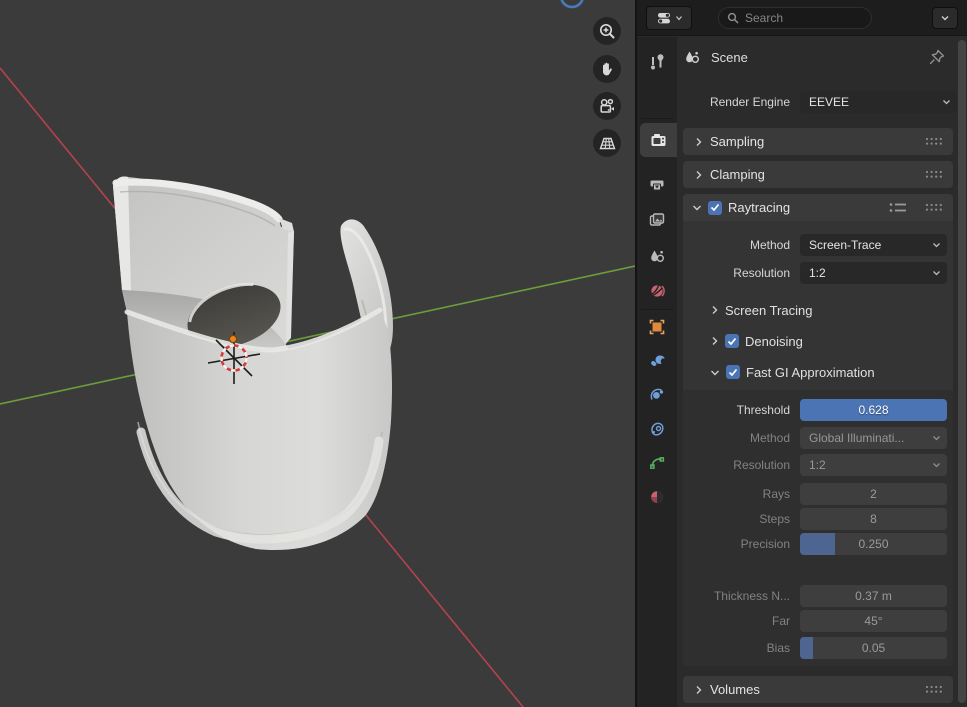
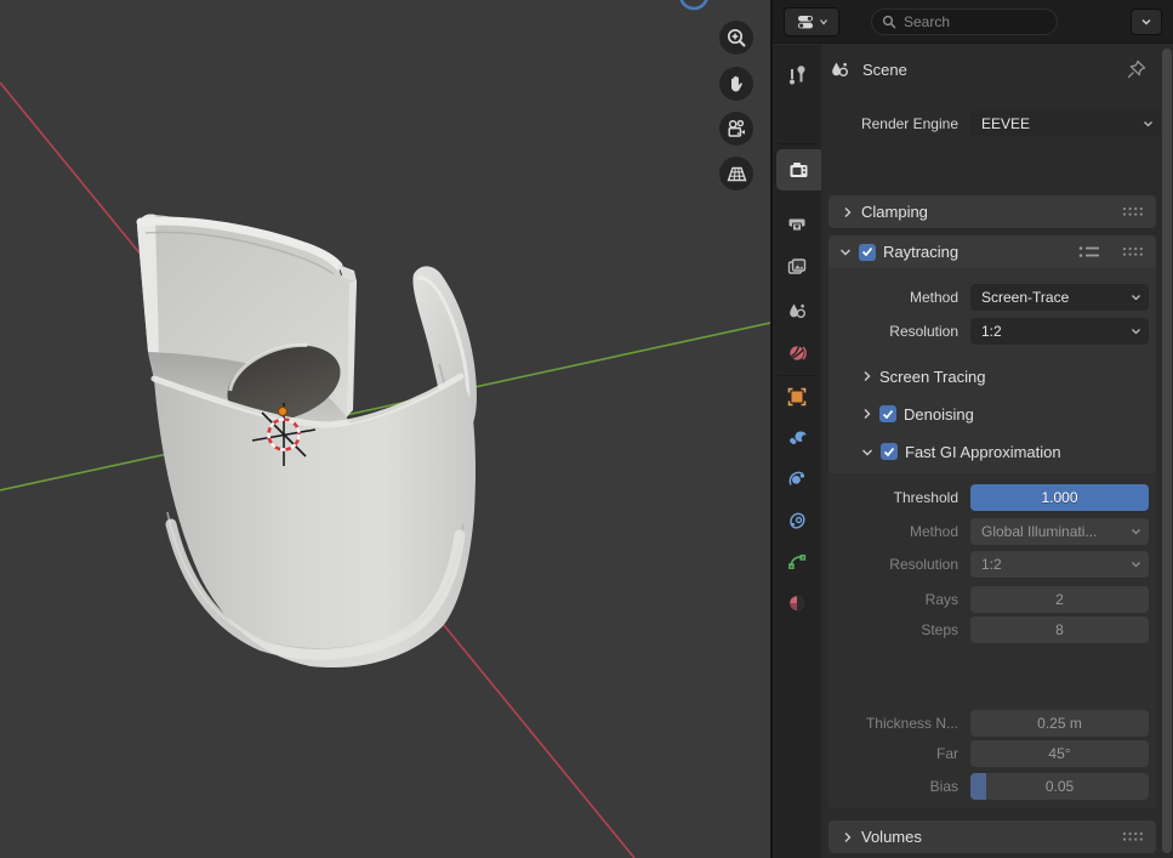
  Search
  Scene
  Render Engine
  EEVEE
- Sampling
  Clamping
  Raytracing
  Method
  Screen-Trace
  Resolution
  1:2
  Screen Tracing
  Denoising
  Fast GI Approximation
  Threshold
- 0.628
+ 1.000
  Method
  Global Illuminati...
  Resolution
  1:2
  Rays
  2
  Steps
  8
- Precision
- 0.250
  Thickness N...
- 0.37 m
+ 0.25 m
  Far
  45°
  Bias
  0.05
  Volumes
